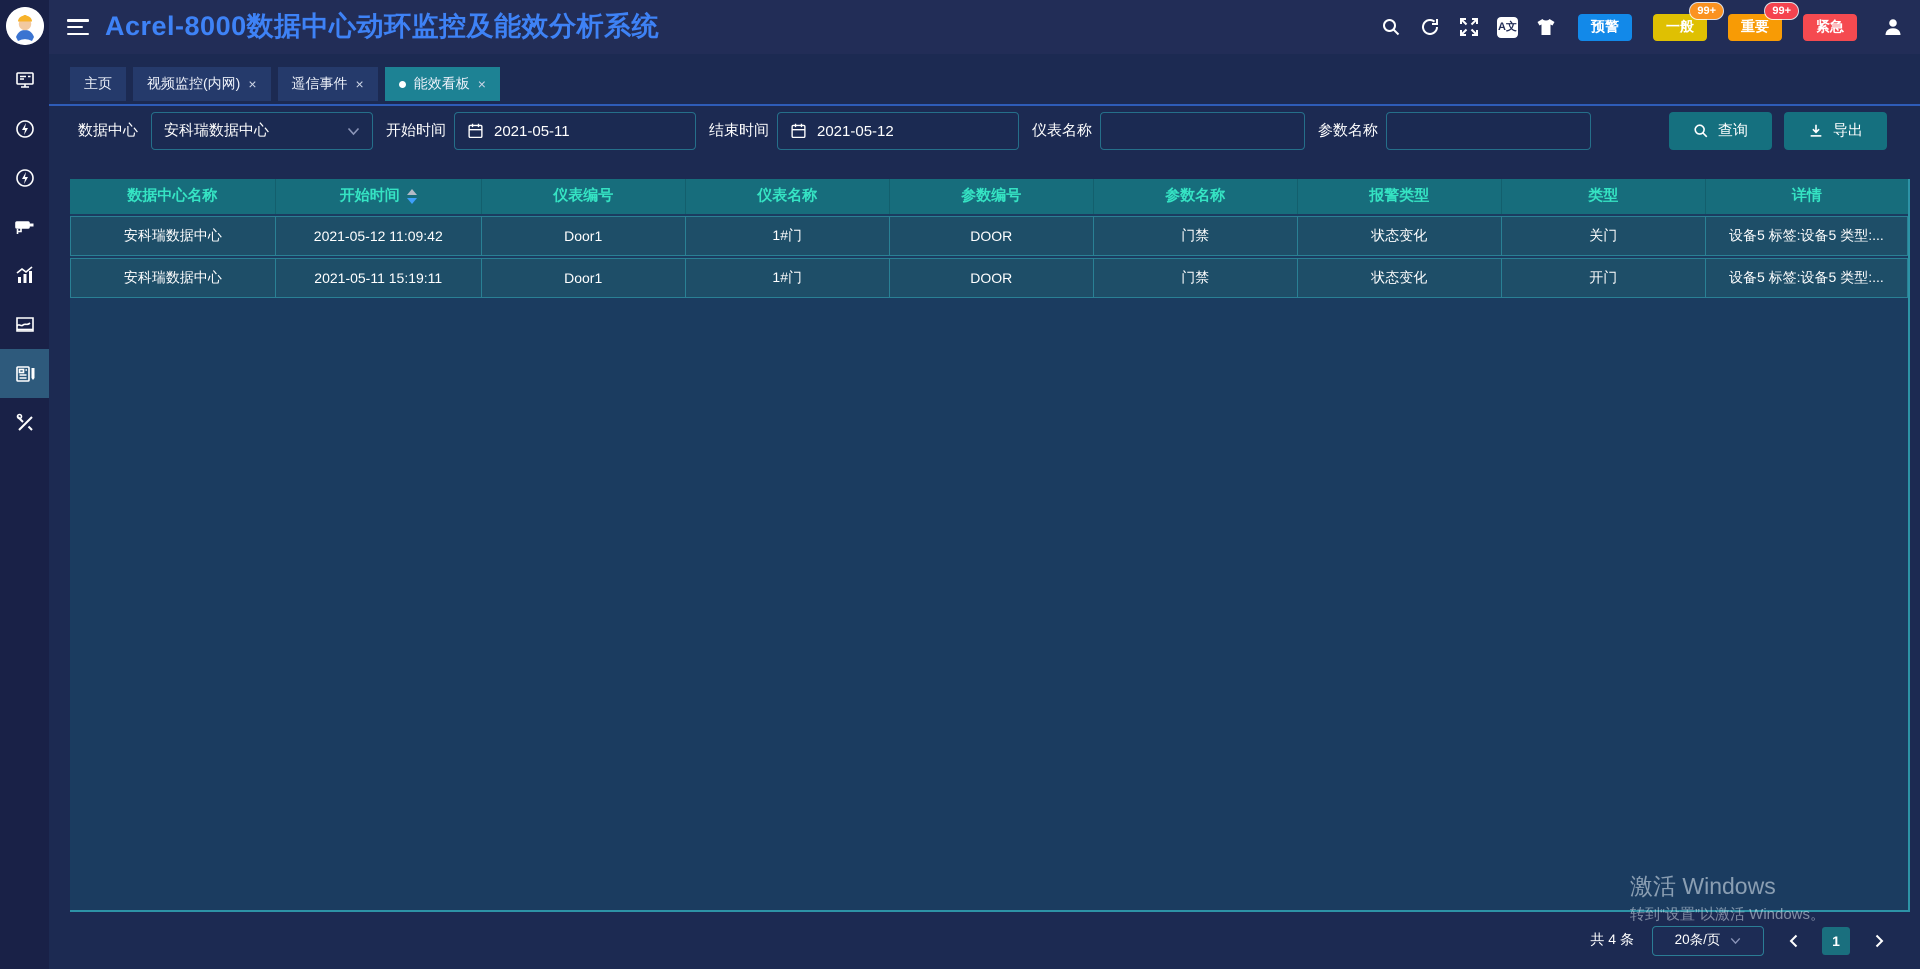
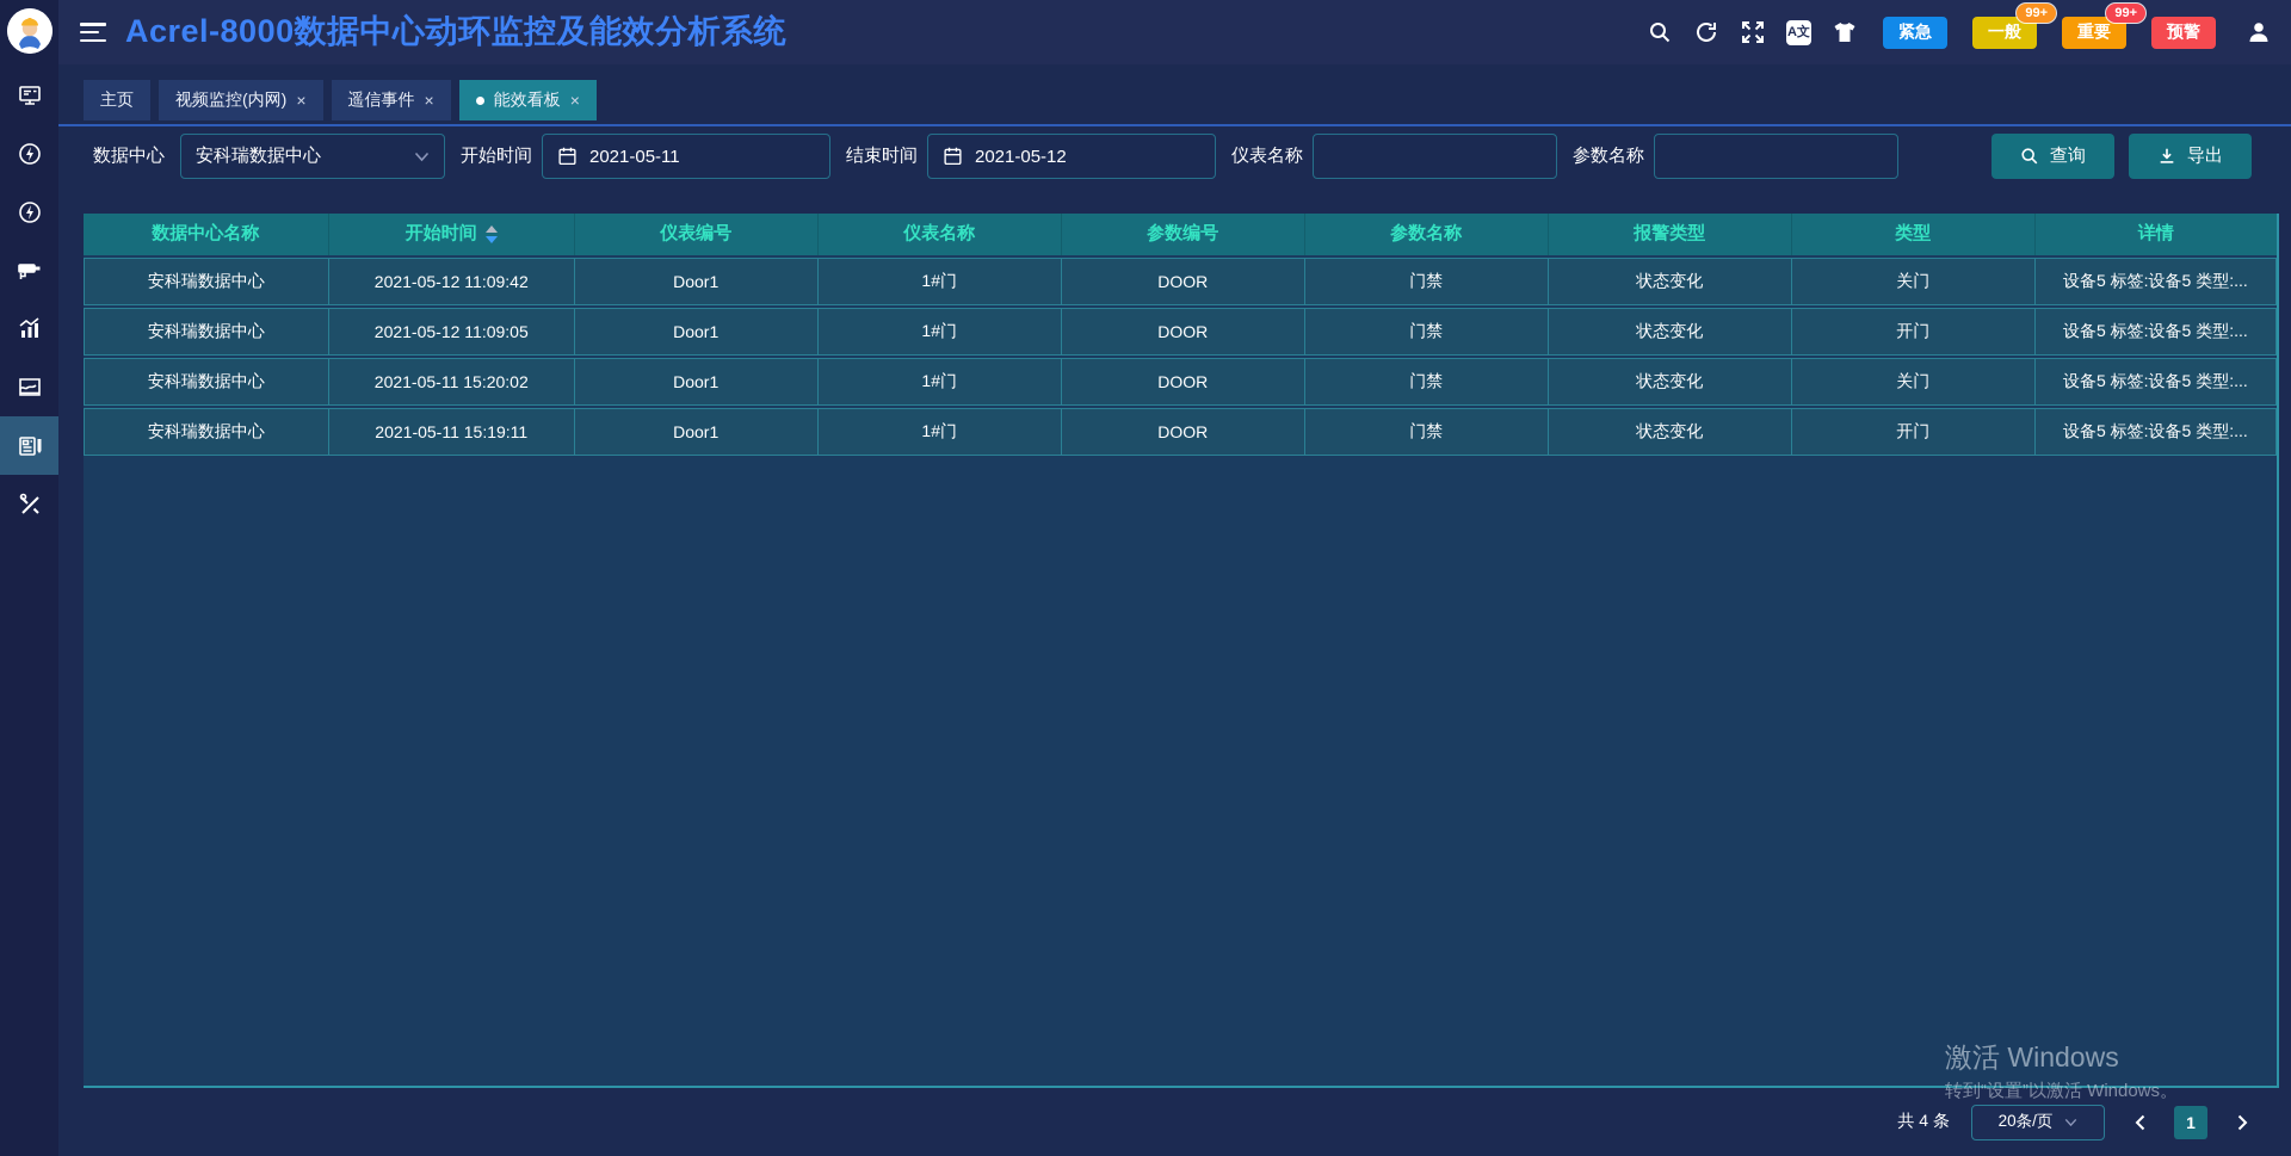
  Acrel-8000数据中心动环监控及能效分析系统
  A文
- 预警
+ 紧急
  一般
  99+
  重要
  99+
- 紧急
+ 预警
  主页
  视频监控(内网)
  ×
  遥信事件
  ×
  能效看板
  ×
  数据中心
  安科瑞数据中心
  开始时间
  2021-05-11
  结束时间
  2021-05-12
  仪表名称
  参数名称
  查询
  导出
  数据中心名称	开始时间	仪表编号	仪表名称	参数编号	参数名称	报警类型	类型	详情
  安科瑞数据中心	2021-05-12 11:09:42	Door1	1#门	DOOR	门禁	状态变化	关门	设备5 标签:设备5 类型:...
+ 安科瑞数据中心	2021-05-12 11:09:05	Door1	1#门	DOOR	门禁	状态变化	开门	设备5 标签:设备5 类型:...
+ 安科瑞数据中心	2021-05-11 15:20:02	Door1	1#门	DOOR	门禁	状态变化	关门	设备5 标签:设备5 类型:...
  安科瑞数据中心	2021-05-11 15:19:11	Door1	1#门	DOOR	门禁	状态变化	开门	设备5 标签:设备5 类型:...
  激活 Windows
  转到“设置”以激活 Windows。
  共 4 条
  20条/页
  1
